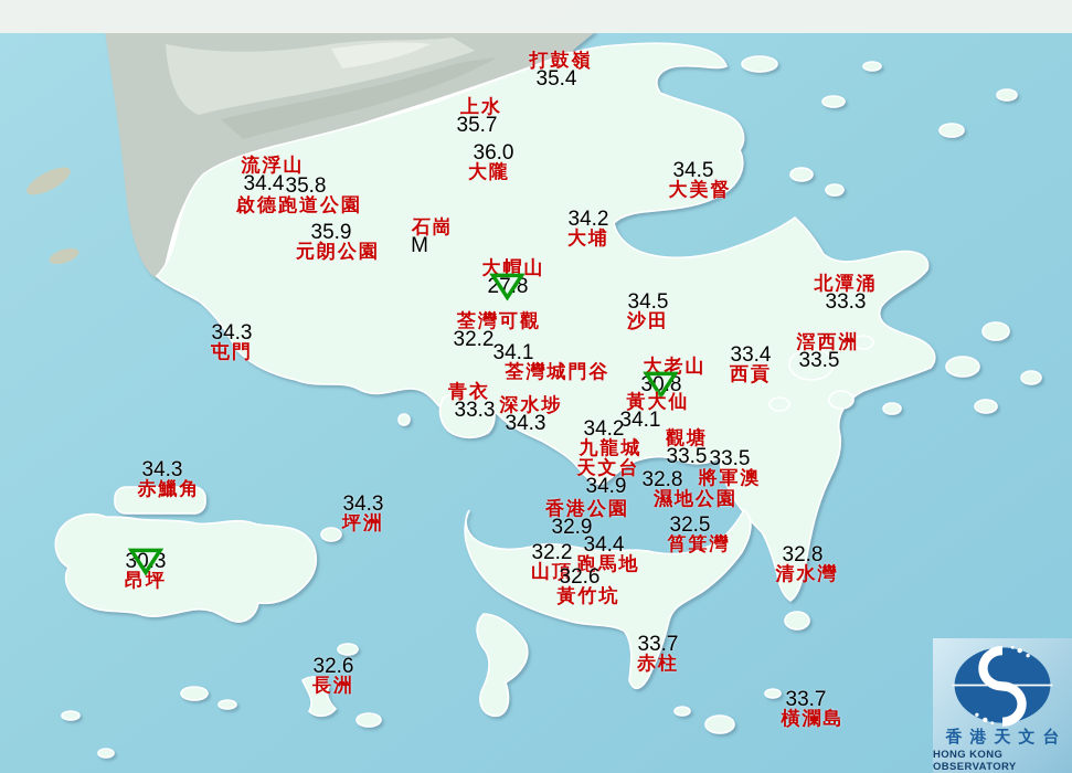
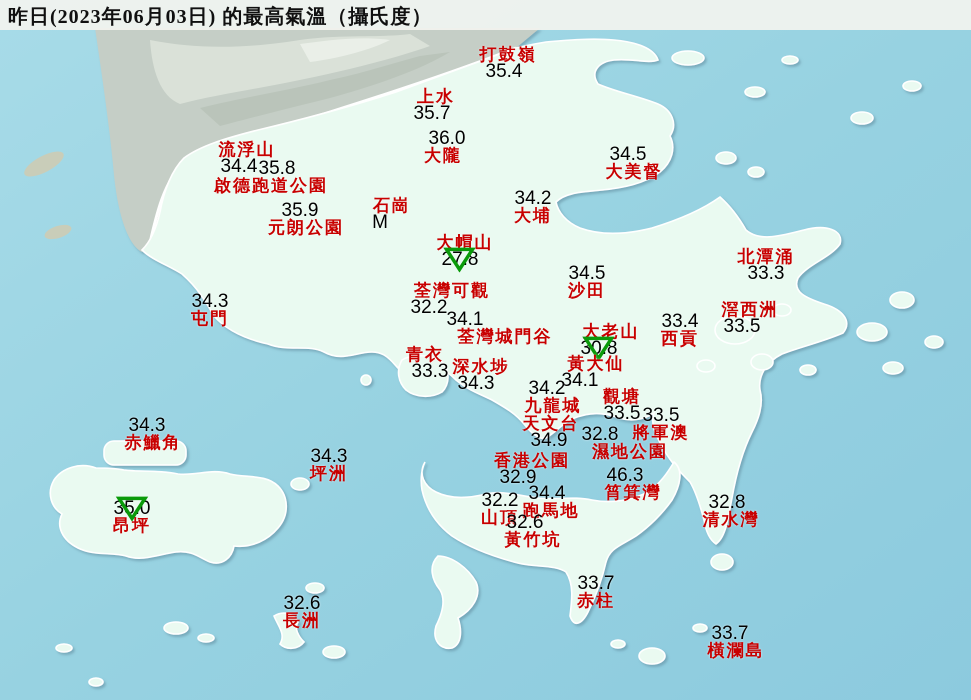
+ 昨日(2023年06月03日) 的最高氣溫（攝氏度）
  打鼓嶺
  35.4
  上水
  35.7
  36.0
  大隴
  流浮山
  34.4
  35.8
  啟德跑道公園
  35.9
  元朗公園
  石崗
  M
  大帽山
  27.8
  荃灣可觀
  32.2
  34.1
  荃灣城門谷
  34.5
  沙田
  34.2
  大埔
  34.5
  大美督
  北潭涌
  33.3
  滘西洲
  33.5
  33.4
  西貢
  34.3
  屯門
  青衣
  33.3
  深水埗
  34.3
  大老山
  30.8
  黃大仙
  34.1
  34.2
  九龍城
  觀塘
  33.5
  天文台
  34.9
  32.8
  濕地公園
  33.5
  將軍澳
  香港公園
  32.9
- 32.5
+ 46.3
  筲箕灣
  32.2
  山頂
  34.4
  跑馬地
  32.6
  黃竹坑
  32.8
  清水灣
  34.3
  赤鱲角
- 30.3
+ 35.0
  昂坪
  34.3
  坪洲
  32.6
  長洲
  33.7
  赤柱
  33.7
  橫瀾島
- 香港天文台
- HONG KONG OBSERVATORY
